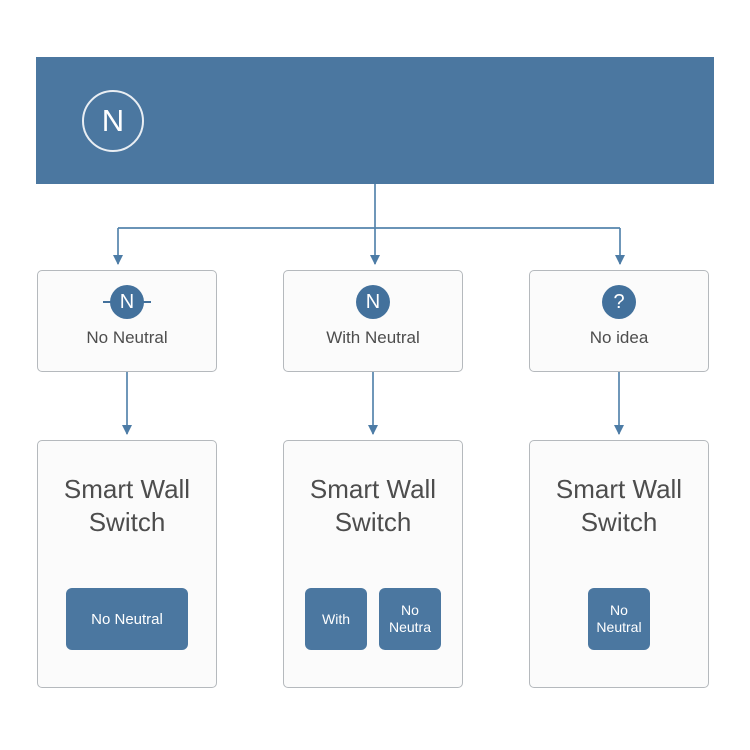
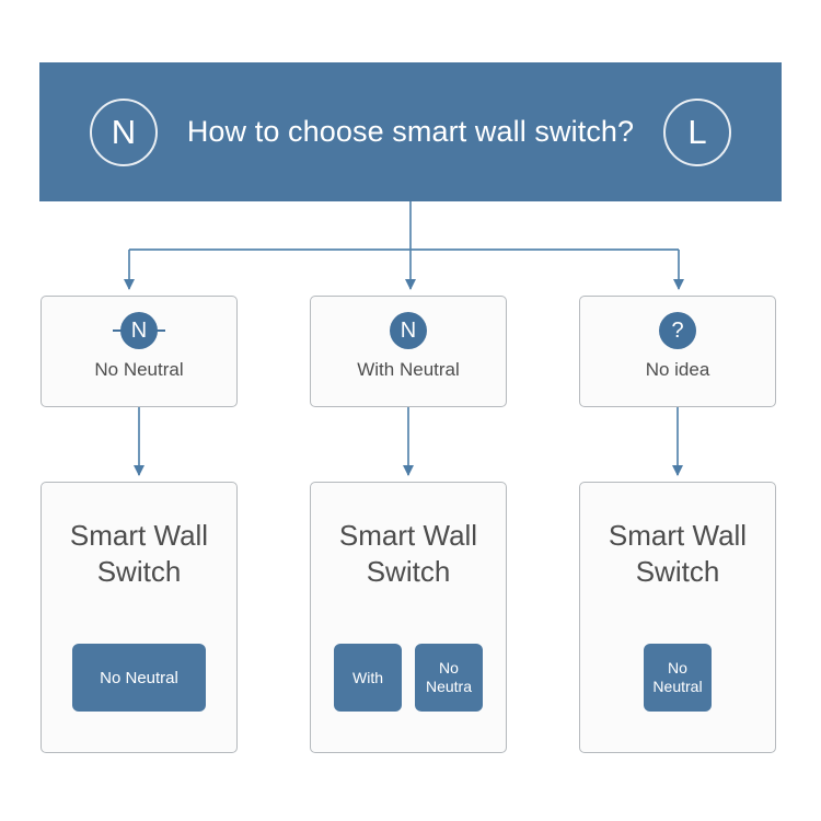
  N
+ How to choose smart wall switch?
+ L
  N
  No Neutral
  N
  With Neutral
  ?
  No idea
  Smart Wall
  Switch
  No Neutral
  Smart Wall
  Switch
  With
  No
  Neutra
  Smart Wall
  Switch
  No
  Neutral
